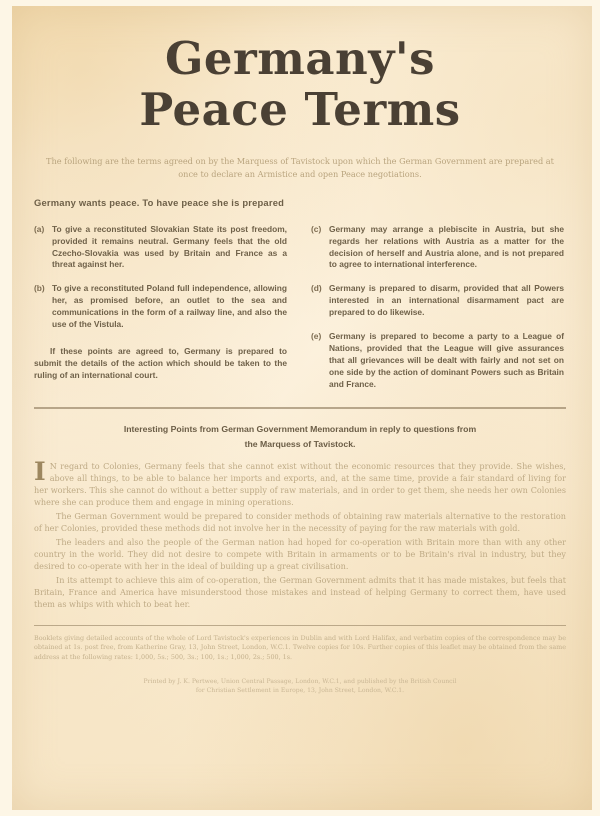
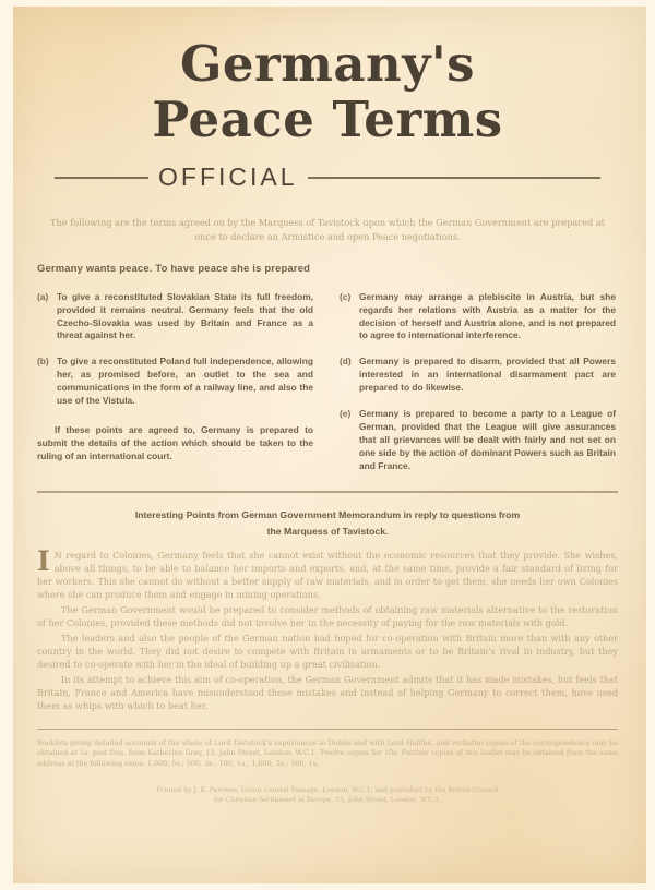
  Germany's
  Peace Terms
+ OFFICIAL
  The following are the terms agreed on by the Marquess of Tavistock upon which the German Government are prepared at once to declare an Armistice and open Peace negotiations.
  Germany wants peace. To have peace she is prepared
  (a)
- To give a reconstituted Slovakian State its post freedom, provided it remains neutral. Germany feels that the old Czecho-Slovakia was used by Britain and France as a threat against her.
+ To give a reconstituted Slovakian State its full freedom, provided it remains neutral. Germany feels that the old Czecho-Slovakia was used by Britain and France as a threat against her.
  (b)
  To give a reconstituted Poland full independence, allowing her, as promised before, an outlet to the sea and communications in the form of a railway line, and also the use of the Vistula.
  If these points are agreed to, Germany is prepared to submit the details of the action which should be taken to the ruling of an international court.
  (c)
  Germany may arrange a plebiscite in Austria, but she regards her relations with Austria as a matter for the decision of herself and Austria alone, and is not prepared to agree to international interference.
  (d)
  Germany is prepared to disarm, provided that all Powers interested in an international disarmament pact are prepared to do likewise.
  (e)
- Germany is prepared to become a party to a League of Nations, provided that the League will give assurances that all grievances will be dealt with fairly and not set on one side by the action of dominant Powers such as Britain and France.
+ Germany is prepared to become a party to a League of German, provided that the League will give assurances that all grievances will be dealt with fairly and not set on one side by the action of dominant Powers such as Britain and France.
  Interesting Points from German Government Memorandum in reply to questions from
  the Marquess of Tavistock.
  I
  N regard to Colonies, Germany feels that she cannot exist without the economic resources that they provide. She wishes, above all things, to be able to balance her imports and exports, and, at the same time, provide a fair standard of living for her workers. This she cannot do without a better supply of raw materials, and in order to get them, she needs her own Colonies where she can produce them and engage in mining operations.
  The German Government would be prepared to consider methods of obtaining raw materials alternative to the restoration of her Colonies, provided these methods did not involve her in the necessity of paying for the raw materials with gold.
  The leaders and also the people of the German nation had hoped for co-operation with Britain more than with any other country in the world. They did not desire to compete with Britain in armaments or to be Britain's rival in industry, but they desired to co-operate with her in the ideal of building up a great civilisation.
  In its attempt to achieve this aim of co-operation, the German Government admits that it has made mistakes, but feels that Britain, France and America have misunderstood those mistakes and instead of helping Germany to correct them, have used them as whips with which to beat her.
  Booklets giving detailed accounts of the whole of Lord Tavistock's experiences in Dublin and with Lord Halifax, and verbatim copies of the correspondence may be obtained at 1s. post free, from Katherine Gray, 13, John Street, London, W.C.1. Twelve copies for 10s. Further copies of this leaflet may be obtained from the same address at the following rates: 1,000, 5s.; 500, 3s.; 100, 1s.; 1,000, 2s.; 500, 1s.
